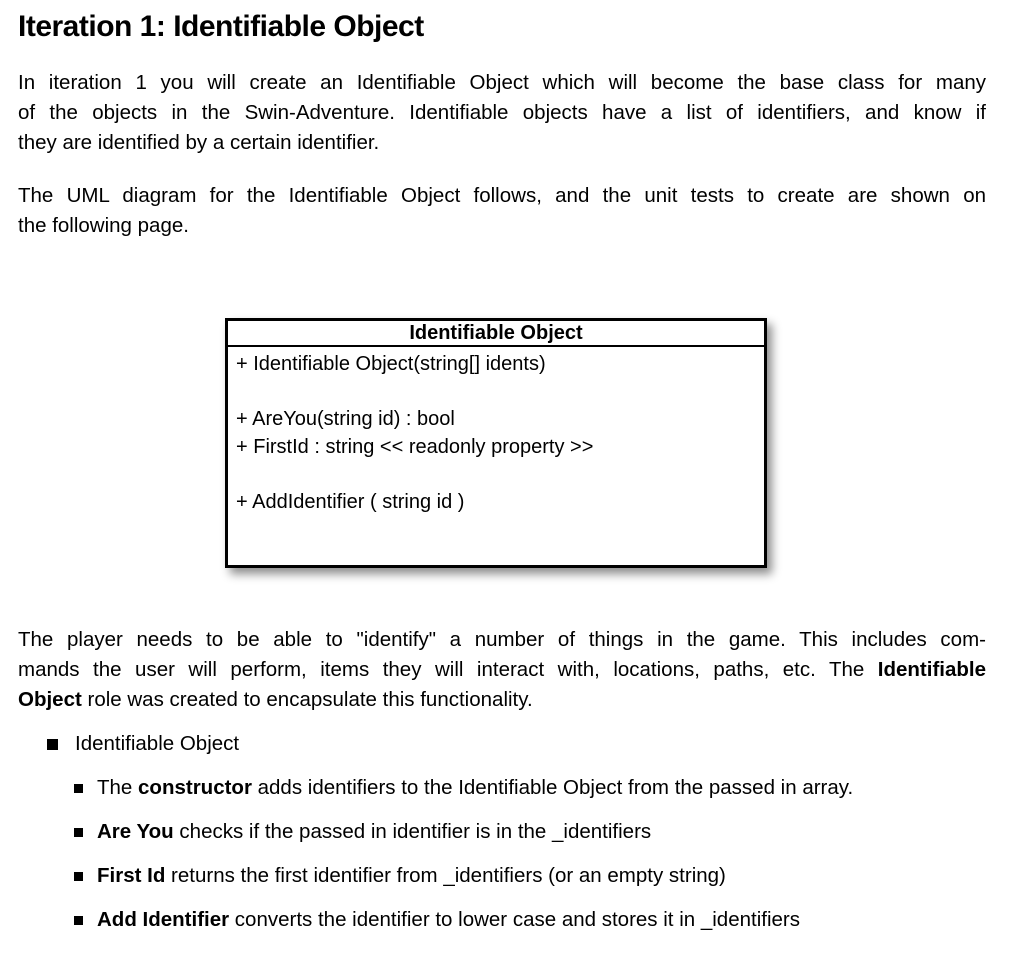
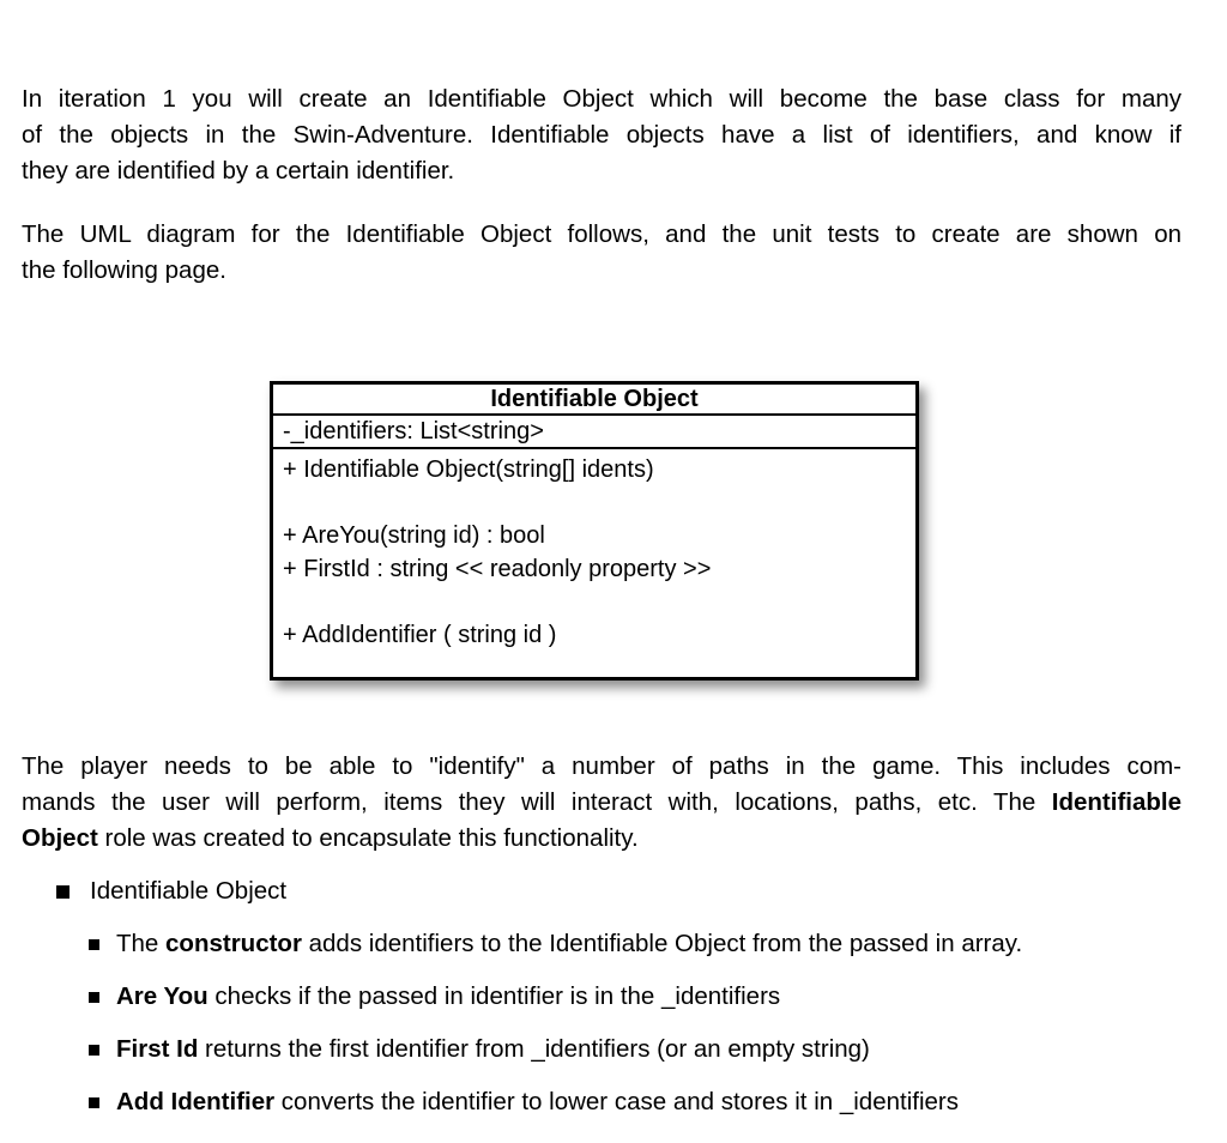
- Iteration 1: Identifiable Object
  In iteration 1 you will create an Identifiable Object which will become the base class for many
  of the objects in the Swin-Adventure. Identifiable objects have a list of identifiers, and know if
  they are identified by a certain identifier.
  The UML diagram for the Identifiable Object follows, and the unit tests to create are shown on
  the following page.
  Identifiable Object
+ -_identifiers: List<string>
  + Identifiable Object(string[] idents)
  + AreYou(string id) : bool
  + FirstId : string << readonly property >>
  + AddIdentifier ( string id )
- The player needs to be able to "identify" a number of things in the game. This includes com-
+ The player needs to be able to "identify" a number of paths in the game. This includes com-
  mands the user will perform, items they will interact with, locations, paths, etc. The Identifiable
  Object role was created to encapsulate this functionality.
  Identifiable Object
  The constructor adds identifiers to the Identifiable Object from the passed in array.
  Are You checks if the passed in identifier is in the _identifiers
  First Id returns the first identifier from _identifiers (or an empty string)
  Add Identifier converts the identifier to lower case and stores it in _identifiers
